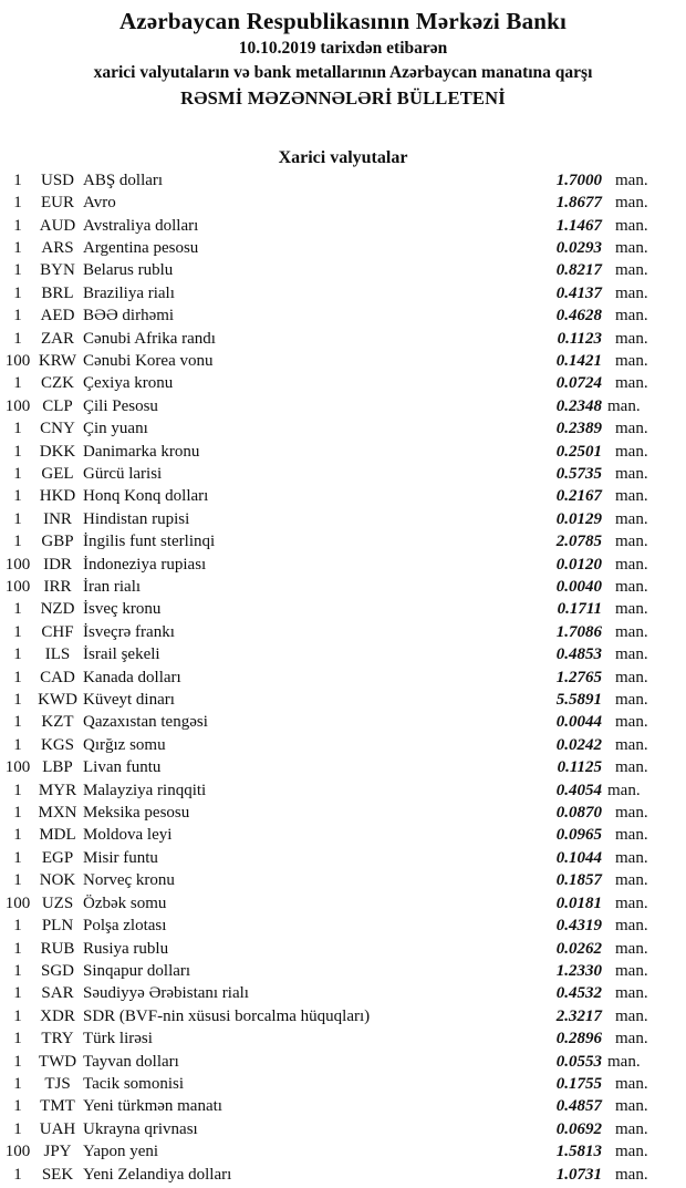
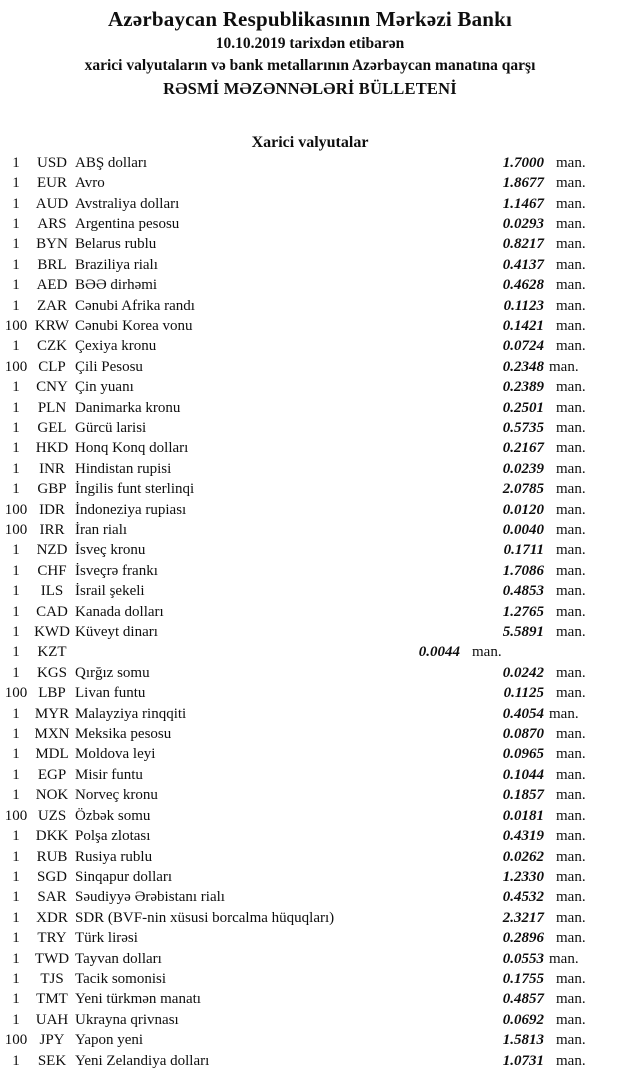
  Azərbaycan Respublikasının Mərkəzi Bankı
  10.10.2019 tarixdən etibarən
  xarici valyutaların və bank metallarının Azərbaycan manatına qarşı
  RƏSMİ MƏZƏNNƏLƏRİ BÜLLETENİ
  Xarici valyutalar
  1
  USD
  ABŞ dolları
  1.7000
  man.
  1
  EUR
  Avro
  1.8677
  man.
  1
  AUD
  Avstraliya dolları
  1.1467
  man.
  1
  ARS
  Argentina pesosu
  0.0293
  man.
  1
  BYN
  Belarus rublu
  0.8217
  man.
  1
  BRL
  Braziliya rialı
  0.4137
  man.
  1
  AED
  BƏƏ dirhəmi
  0.4628
  man.
  1
  ZAR
  Cənubi Afrika randı
  0.1123
  man.
  100
  KRW
  Cənubi Korea vonu
  0.1421
  man.
  1
  CZK
  Çexiya kronu
  0.0724
  man.
  100
  CLP
  Çili Pesosu
  0.2348
  man.
  1
  CNY
  Çin yuanı
  0.2389
  man.
  1
- DKK
+ PLN
  Danimarka kronu
  0.2501
  man.
  1
  GEL
  Gürcü larisi
  0.5735
  man.
  1
  HKD
  Honq Konq dolları
  0.2167
  man.
  1
  INR
  Hindistan rupisi
- 0.0129
+ 0.0239
  man.
  1
  GBP
  İngilis funt sterlinqi
  2.0785
  man.
  100
  IDR
  İndoneziya rupiası
  0.0120
  man.
  100
  IRR
  İran rialı
  0.0040
  man.
  1
  NZD
  İsveç kronu
  0.1711
  man.
  1
  CHF
  İsveçrə frankı
  1.7086
  man.
  1
  ILS
  İsrail şekeli
  0.4853
  man.
  1
  CAD
  Kanada dolları
  1.2765
  man.
  1
  KWD
  Küveyt dinarı
  5.5891
  man.
  1
  KZT
- Qazaxıstan tengəsi
  0.0044
  man.
  1
  KGS
  Qırğız somu
  0.0242
  man.
  100
  LBP
  Livan funtu
  0.1125
  man.
  1
  MYR
  Malayziya rinqqiti
  0.4054
  man.
  1
  MXN
  Meksika pesosu
  0.0870
  man.
  1
  MDL
  Moldova leyi
  0.0965
  man.
  1
  EGP
  Misir funtu
  0.1044
  man.
  1
  NOK
  Norveç kronu
  0.1857
  man.
  100
  UZS
  Özbək somu
  0.0181
  man.
  1
- PLN
+ DKK
  Polşa zlotası
  0.4319
  man.
  1
  RUB
  Rusiya rublu
  0.0262
  man.
  1
  SGD
  Sinqapur dolları
  1.2330
  man.
  1
  SAR
  Səudiyyə Ərəbistanı rialı
  0.4532
  man.
  1
  XDR
  SDR (BVF-nin xüsusi borcalma hüquqları)
  2.3217
  man.
  1
  TRY
  Türk lirəsi
  0.2896
  man.
  1
  TWD
  Tayvan dolları
  0.0553
  man.
  1
  TJS
  Tacik somonisi
  0.1755
  man.
  1
  TMT
  Yeni türkmən manatı
  0.4857
  man.
  1
  UAH
  Ukrayna qrivnası
  0.0692
  man.
  100
  JPY
  Yapon yeni
  1.5813
  man.
  1
  SEK
  Yeni Zelandiya dolları
  1.0731
  man.
